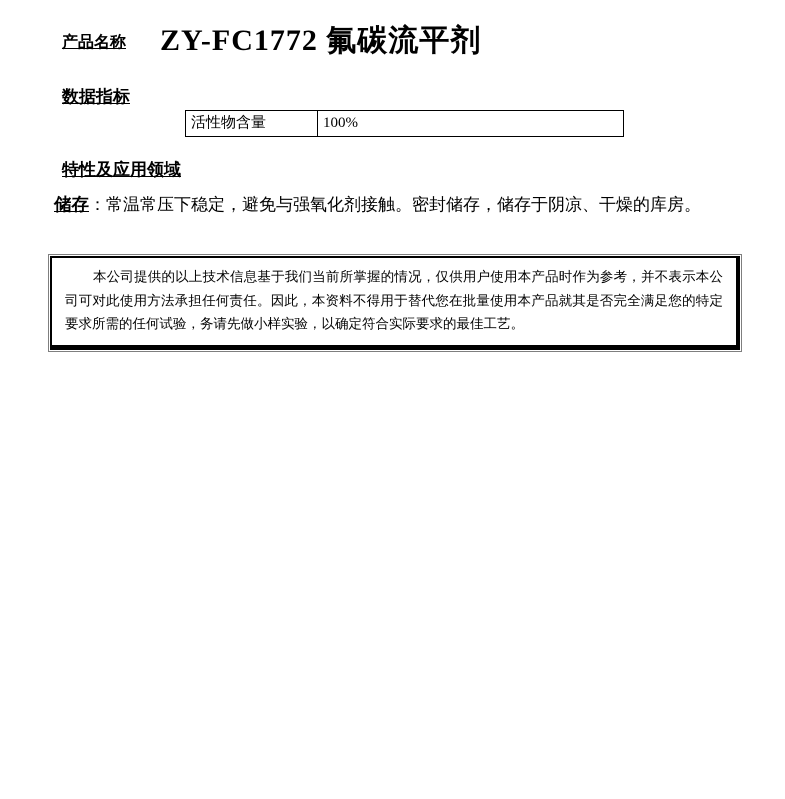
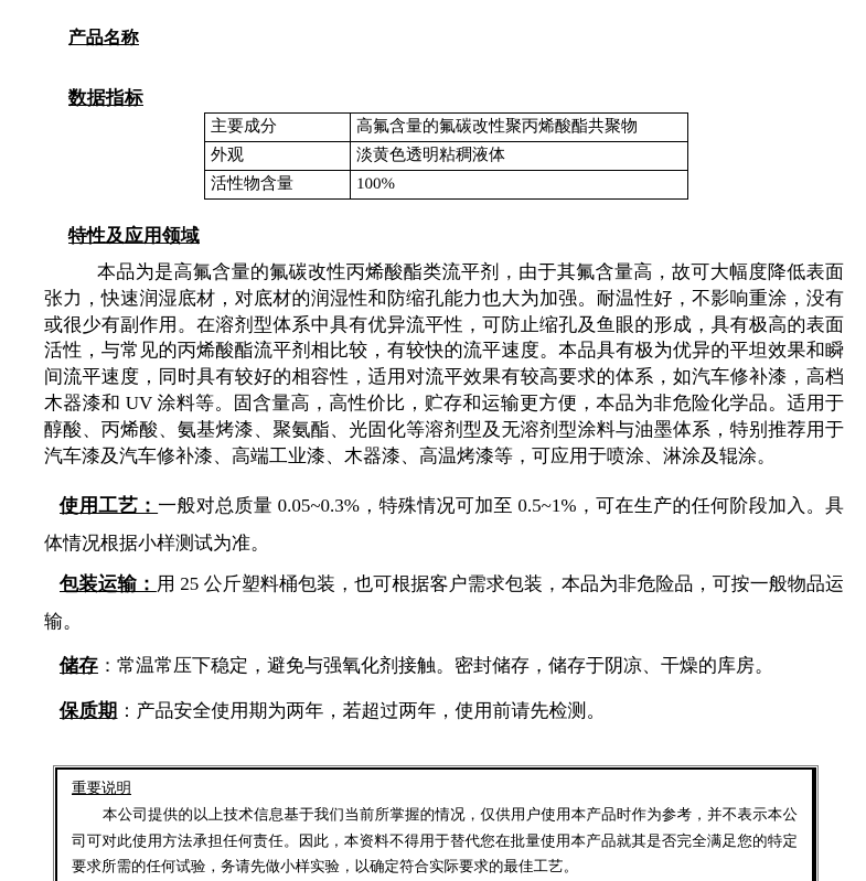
  产品名称
- ZY-FC1772 氟碳流平剂
  数据指标
+ 主要成分	高氟含量的氟碳改性聚丙烯酸酯共聚物
+ 外观	淡黄色透明粘稠液体
  活性物含量	100%
  特性及应用领域
+ 本品为是高氟含量的氟碳改性丙烯酸酯类流平剂，由于其氟含量高，故可大幅度降低表面张力，快速润湿底材，对底材的润湿性和防缩孔能力也大为加强。耐温性好，不影响重涂，没有或很少有副作用。在溶剂型体系中具有优异流平性，可防止缩孔及鱼眼的形成，具有极高的表面活性，与常见的丙烯酸酯流平剂相比较，有较快的流平速度。本品具有极为优异的平坦效果和瞬间流平速度，同时具有较好的相容性，适用对流平效果有较高要求的体系，如汽车修补漆，高档木器漆和 UV 涂料等。固含量高，高性价比，贮存和运输更方便，本品为非危险化学品。适用于醇酸、丙烯酸、氨基烤漆、聚氨酯、光固化等溶剂型及无溶剂型涂料与油墨体系，特别推荐用于汽车漆及汽车修补漆、高端工业漆、木器漆、高温烤漆等，可应用于喷涂、淋涂及辊涂。
+ 使用工艺：一般对总质量 0.05~0.3%，特殊情况可加至 0.5~1%，可在生产的任何阶段加入。具体情况根据小样测试为准。
+ 包装运输：用 25 公斤塑料桶包装，也可根据客户需求包装，本品为非危险品，可按一般物品运输。
  储存：常温常压下稳定，避免与强氧化剂接触。密封储存，储存于阴凉、干燥的库房。
+ 保质期：产品安全使用期为两年，若超过两年，使用前请先检测。
+ 重要说明
  本公司提供的以上技术信息基于我们当前所掌握的情况，仅供用户使用本产品时作为参考，并不表示本公司可对此使用方法承担任何责任。因此，本资料不得用于替代您在批量使用本产品就其是否完全满足您的特定要求所需的任何试验，务请先做小样实验，以确定符合实际要求的最佳工艺。
